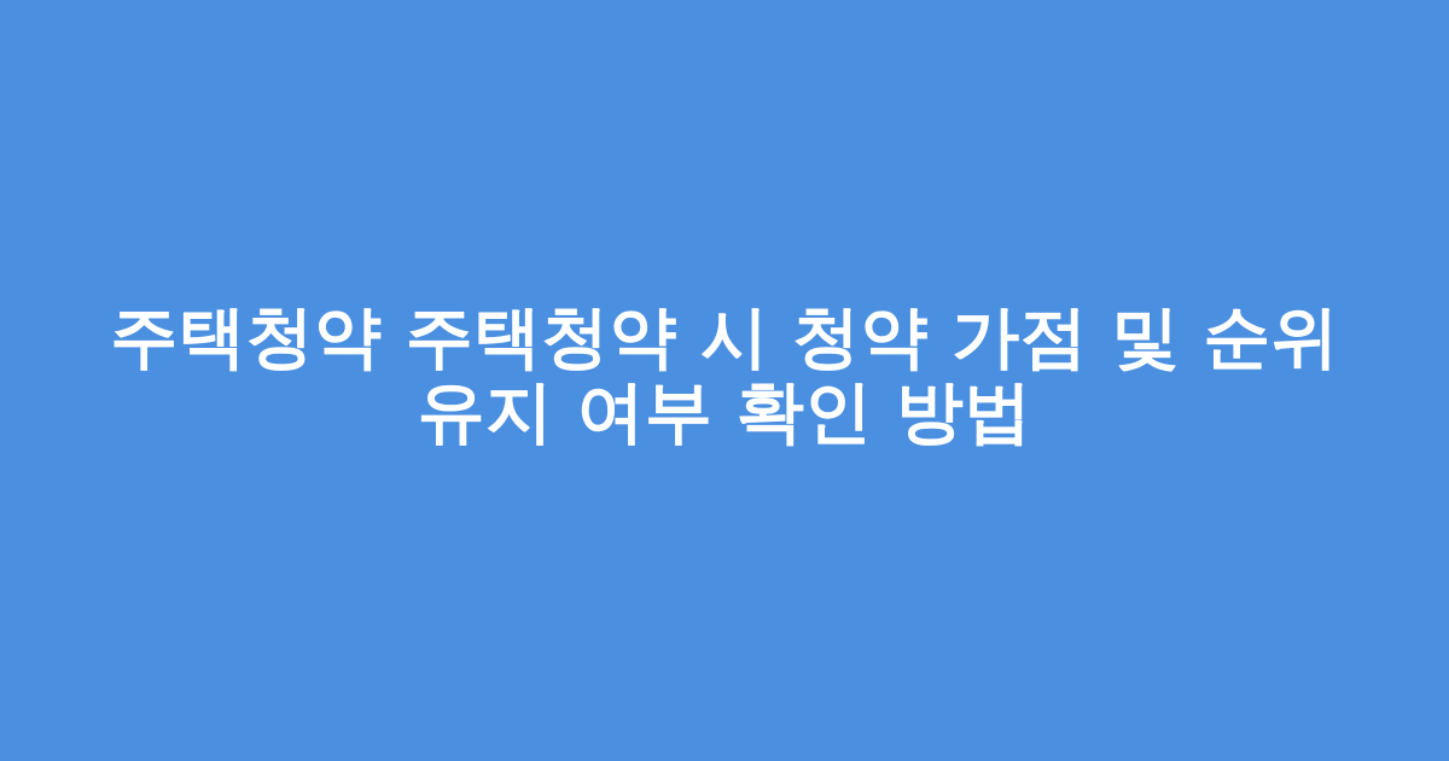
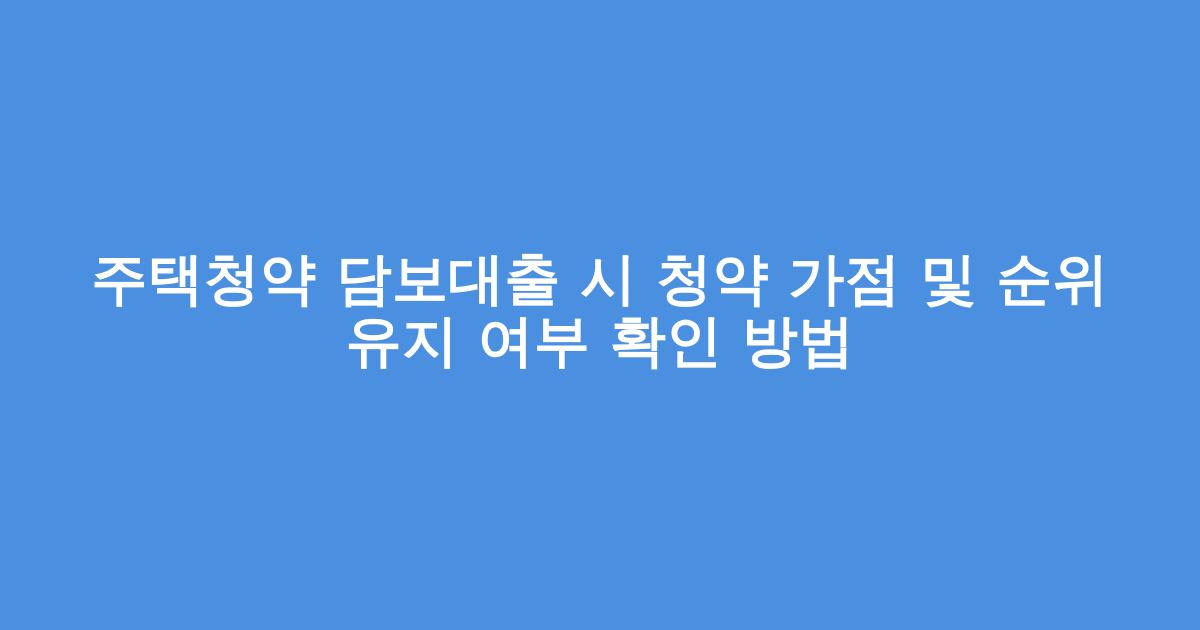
- 주택청약 주택청약 시 청약 가점 및 순위 유지 여부 확인 방법
+ 주택청약 담보대출 시 청약 가점 및 순위 유지 여부 확인 방법
